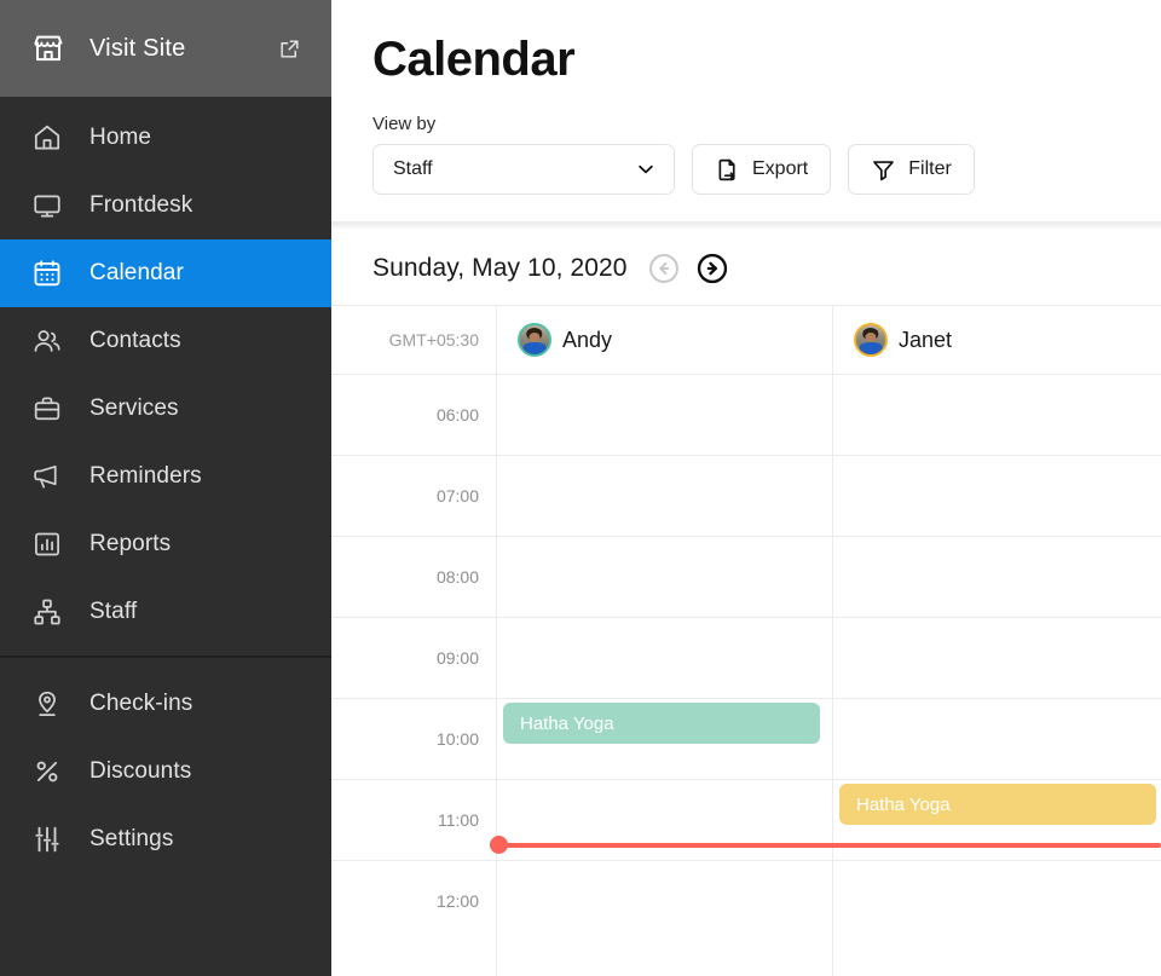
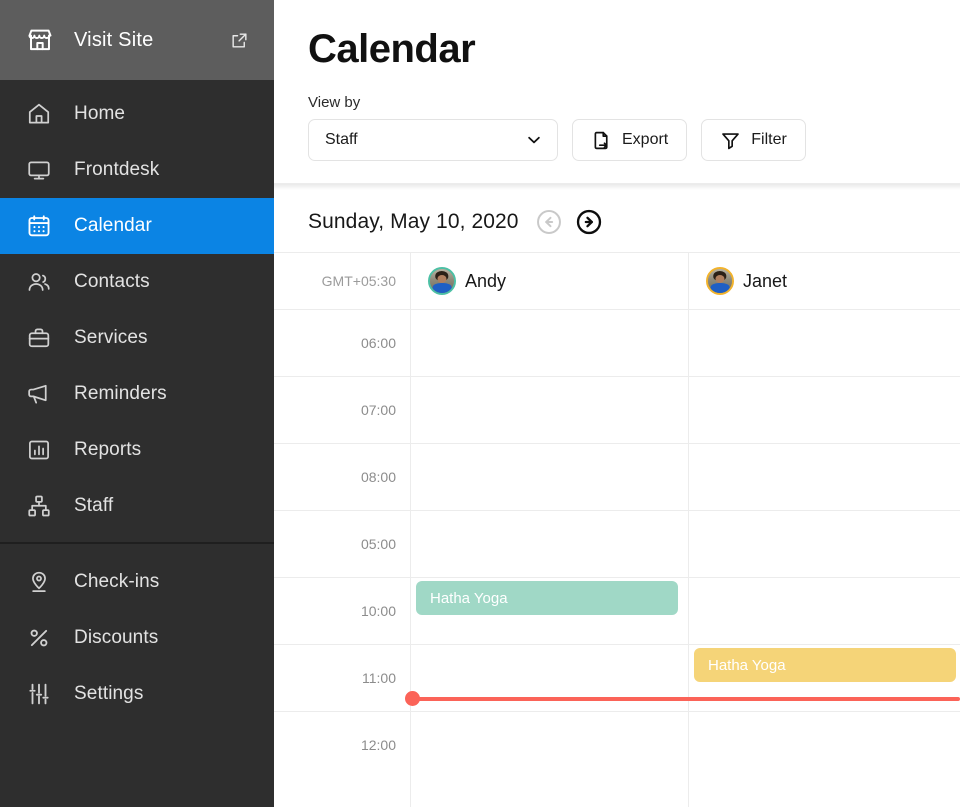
  Visit Site
  Home
  Frontdesk
  Calendar
  Contacts
  Services
  Reminders
  Reports
  Staff
  Check-ins
  Discounts
  Settings
  Calendar
  View by
  Staff
  Export
  Filter
  Sunday, May 10, 2020
  GMT+05:30
  Andy
  Janet
  06:00
  07:00
  08:00
- 09:00
+ 05:00
  10:00
  11:00
  12:00
  Hatha Yoga
  Hatha Yoga
